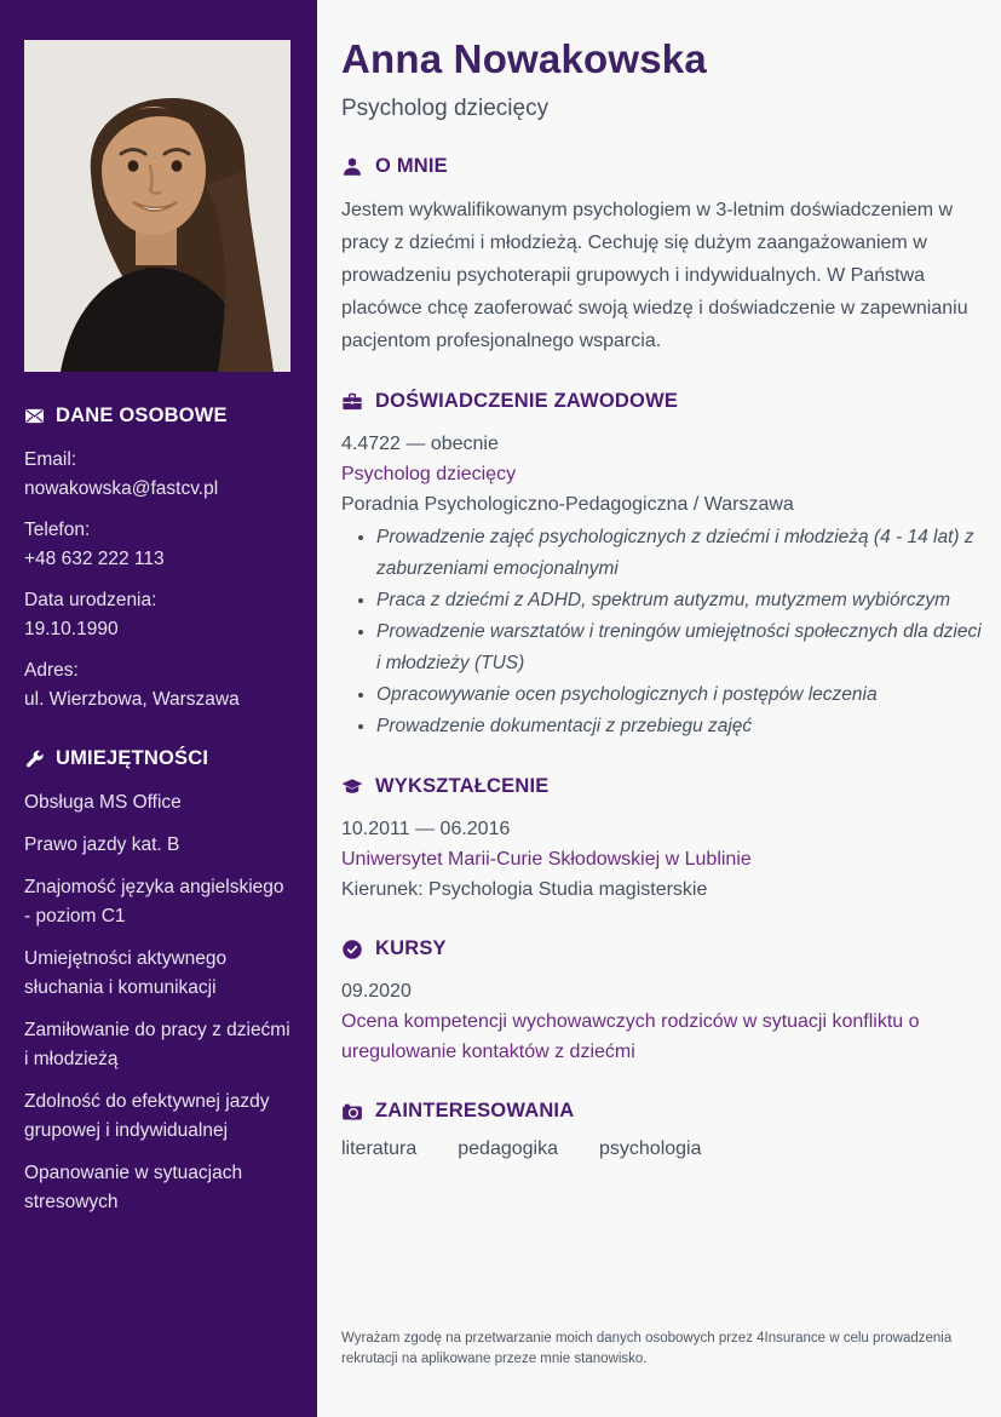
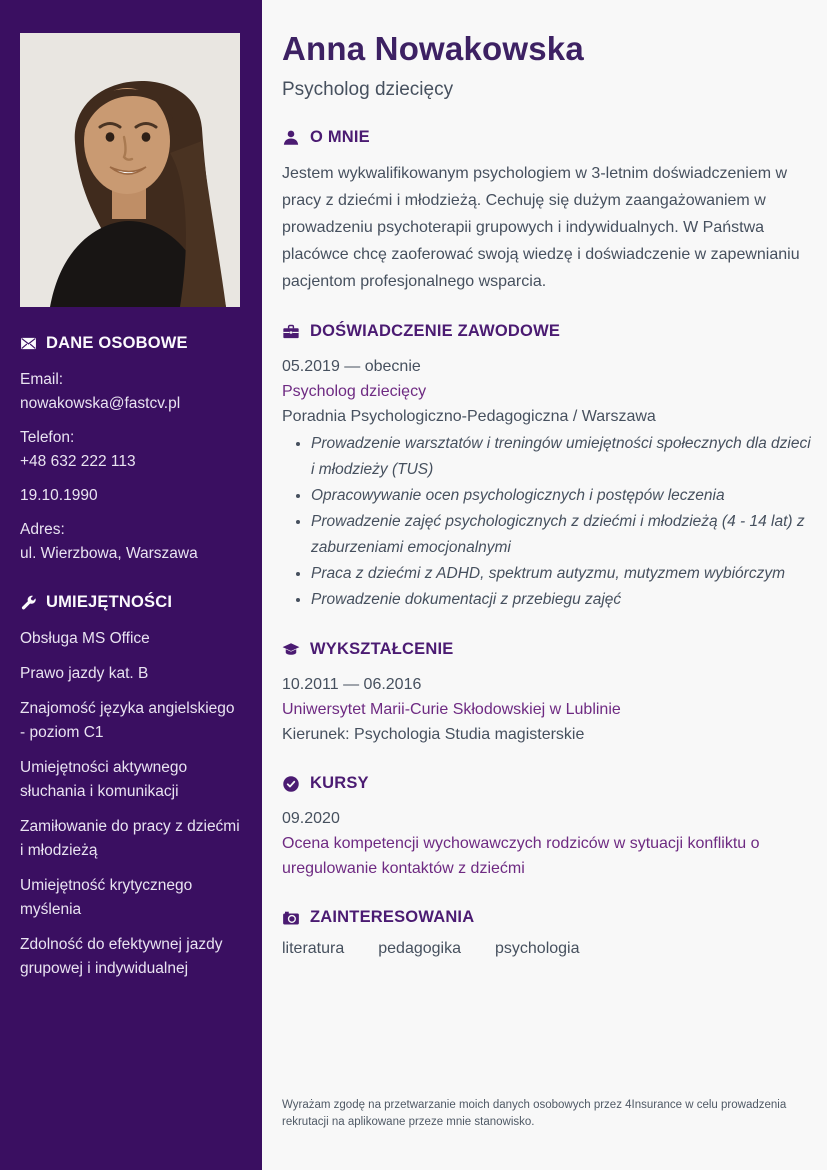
  DANE OSOBOWE
  Email:
  nowakowska@fastcv.pl
  Telefon:
  +48 632 222 113
- Data urodzenia:
  19.10.1990
  Adres:
  ul. Wierzbowa, Warszawa
  UMIEJĘTNOŚCI
  Obsługa MS Office
  Prawo jazdy kat. B
  Znajomość języka angielskiego - poziom C1
  Umiejętności aktywnego słuchania i komunikacji
  Zamiłowanie do pracy z dziećmi i młodzieżą
+ Umiejętność krytycznego myślenia
  Zdolność do efektywnej jazdy grupowej i indywidualnej
- Opanowanie w sytuacjach stresowych
  Anna Nowakowska
  Psycholog dziecięcy
  O MNIE
  Jestem wykwalifikowanym psychologiem w 3-letnim doświadczeniem w pracy z dziećmi i młodzieżą. Cechuję się dużym zaangażowaniem w prowadzeniu psychoterapii grupowych i indywidualnych. W Państwa placówce chcę zaoferować swoją wiedzę i doświadczenie w zapewnianiu pacjentom profesjonalnego wsparcia.
  DOŚWIADCZENIE ZAWODOWE
- 4.4722 — obecnie
+ 05.2019 — obecnie
  Psycholog dziecięcy
  Poradnia Psychologiczno-Pedagogiczna / Warszawa
- Prowadzenie zajęć psychologicznych z dziećmi i młodzieżą (4 - 14 lat) z zaburzeniami emocjonalnymi
+ Prowadzenie warsztatów i treningów umiejętności społecznych dla dzieci i młodzieży (TUS)
- Praca z dziećmi z ADHD, spektrum autyzmu, mutyzmem wybiórczym
+ Opracowywanie ocen psychologicznych i postępów leczenia
- Prowadzenie warsztatów i treningów umiejętności społecznych dla dzieci i młodzieży (TUS)
+ Prowadzenie zajęć psychologicznych z dziećmi i młodzieżą (4 - 14 lat) z zaburzeniami emocjonalnymi
- Opracowywanie ocen psychologicznych i postępów leczenia
+ Praca z dziećmi z ADHD, spektrum autyzmu, mutyzmem wybiórczym
  Prowadzenie dokumentacji z przebiegu zajęć
  WYKSZTAŁCENIE
  10.2011 — 06.2016
  Uniwersytet Marii-Curie Skłodowskiej w Lublinie
  Kierunek: Psychologia Studia magisterskie
  KURSY
  09.2020
  Ocena kompetencji wychowawczych rodziców w sytuacji konfliktu o uregulowanie kontaktów z dziećmi
  ZAINTERESOWANIA
  literatura
  pedagogika
  psychologia
  Wyrażam zgodę na przetwarzanie moich danych osobowych przez 4Insurance w celu prowadzenia rekrutacji na aplikowane przeze mnie stanowisko.
